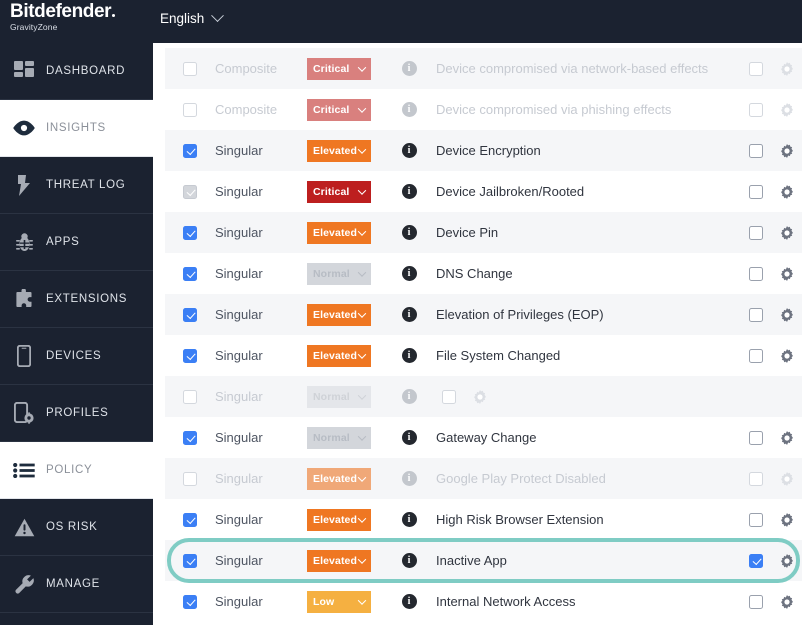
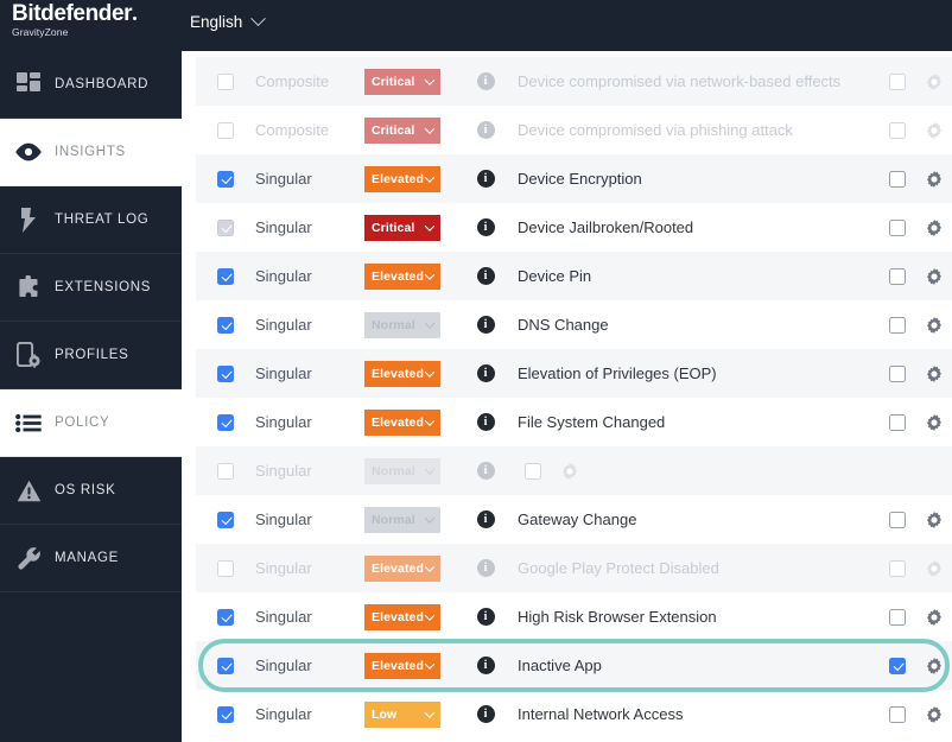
  Bitdefender
  GravityZone
  English
  DASHBOARD
  INSIGHTS
  THREAT LOG
- APPS
  EXTENSIONS
- DEVICES
  PROFILES
  POLICY
  OS RISK
  MANAGE
  Composite
  Critical
  i
  Device compromised via network-based effects
  Composite
  Critical
  i
- Device compromised via phishing effects
+ Device compromised via phishing attack
  Singular
  Elevated
  i
  Device Encryption
  Singular
  Critical
  i
  Device Jailbroken/Rooted
  Singular
  Elevated
  i
  Device Pin
  Singular
  Normal
  i
  DNS Change
  Singular
  Elevated
  i
  Elevation of Privileges (EOP)
  Singular
  Elevated
  i
  File System Changed
  Singular
  i
  Singular
  Normal
  i
  Gateway Change
  Singular
  Elevated
  i
  Google Play Protect Disabled
  Singular
  Elevated
  i
  High Risk Browser Extension
  Singular
  Elevated
  i
  Inactive App
  Singular
  Low
  i
  Internal Network Access
